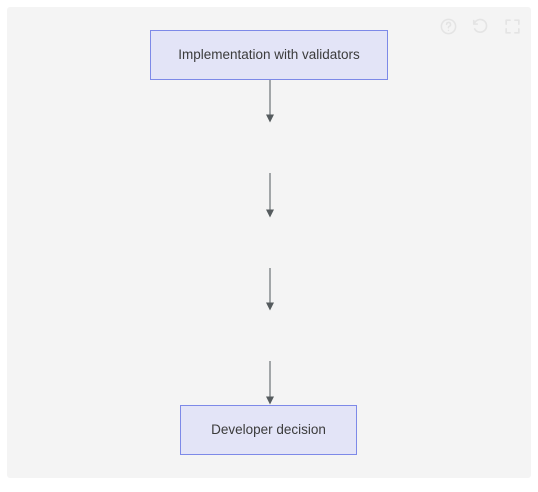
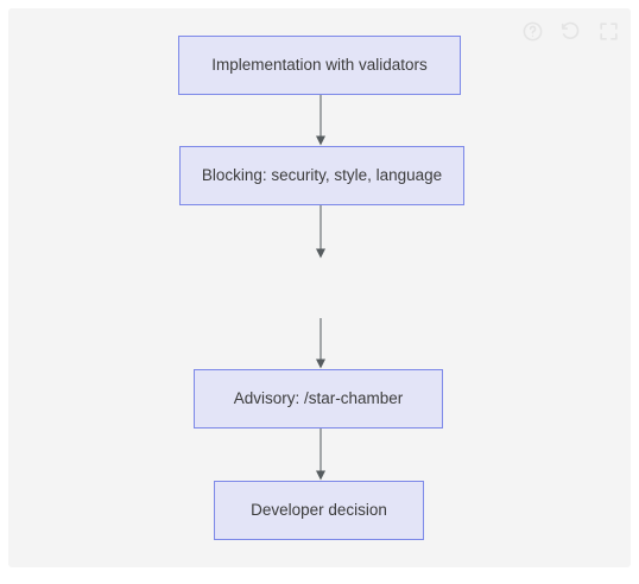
  Implementation with validators
+ Blocking: security, style, language
+ Advisory: /star-chamber
  Developer decision
